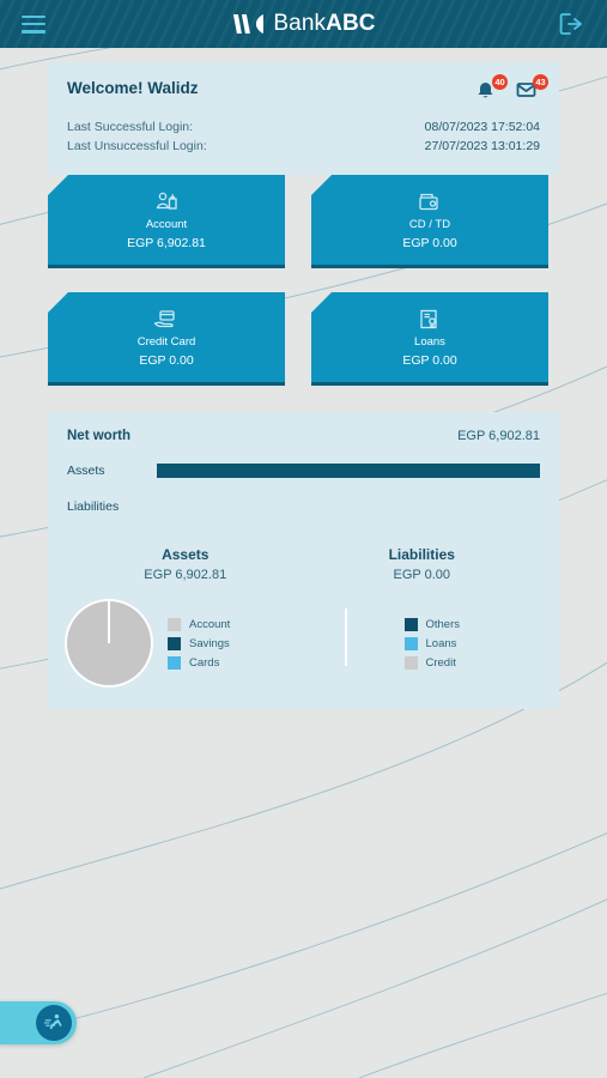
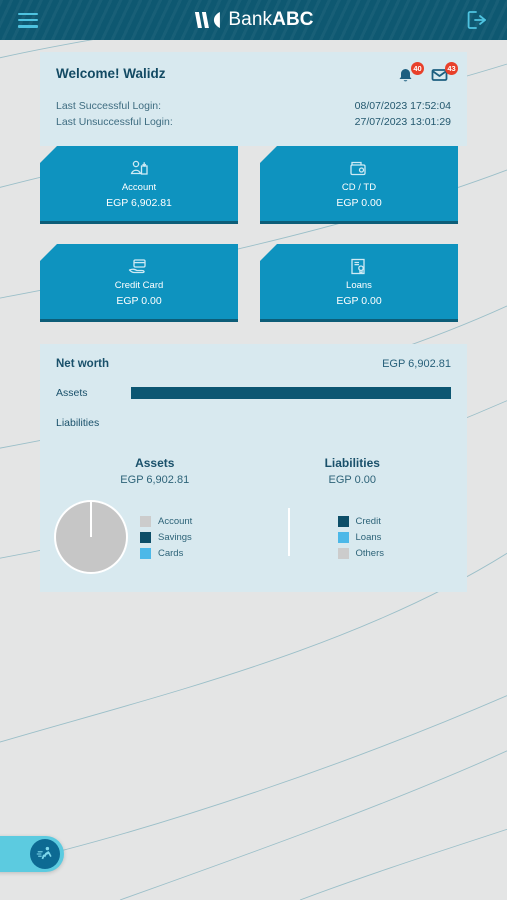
  BankABC
  Welcome! Walidz
  40
  43
  Last Successful Login:
  08/07/2023 17:52:04
  Last Unsuccessful Login:
  27/07/2023 13:01:29
  Account
  EGP 6,902.81
  CD / TD
  EGP 0.00
  Credit Card
  EGP 0.00
  Loans
  EGP 0.00
  Net worth
  EGP 6,902.81
  Assets
  Liabilities
  Assets
  EGP 6,902.81
  Account
  Savings
  Cards
  Liabilities
  EGP 0.00
- Others
+ Credit
  Loans
- Credit
+ Others
